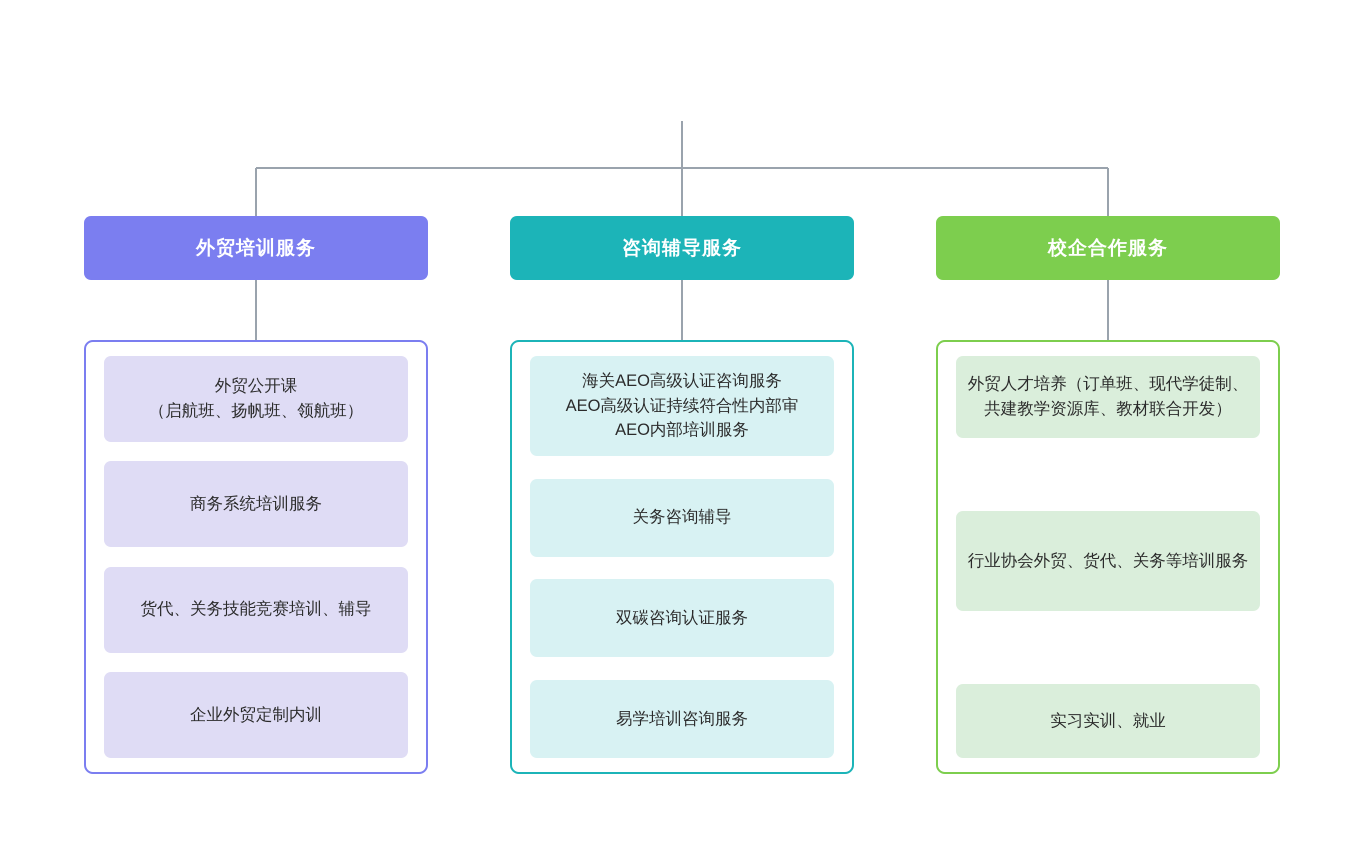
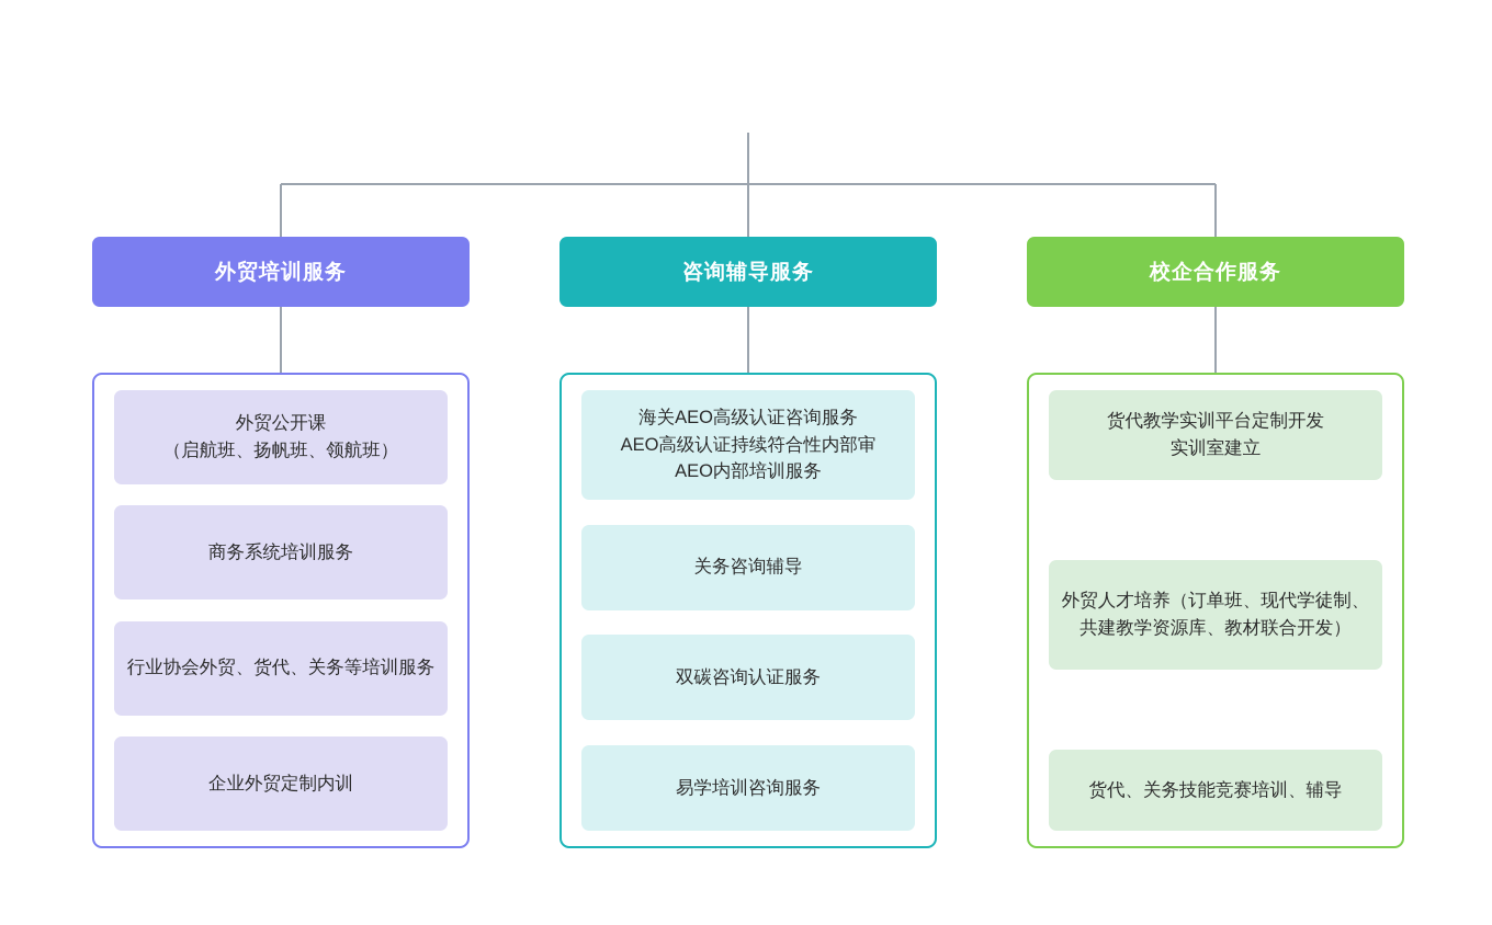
  外贸培训服务
  外贸公开课
  （启航班、扬帆班、领航班）
  商务系统培训服务
- 货代、关务技能竞赛培训、辅导
+ 行业协会外贸、货代、关务等培训服务
  企业外贸定制内训
  咨询辅导服务
  海关AEO高级认证咨询服务
  AEO高级认证持续符合性内部审
  AEO内部培训服务
  关务咨询辅导
  双碳咨询认证服务
  易学培训咨询服务
  校企合作服务
+ 货代教学实训平台定制开发
+ 实训室建立
  外贸人才培养（订单班、现代学徒制、共建教学资源库、教材联合开发）
- 行业协会外贸、货代、关务等培训服务
+ 货代、关务技能竞赛培训、辅导
- 实习实训、就业
